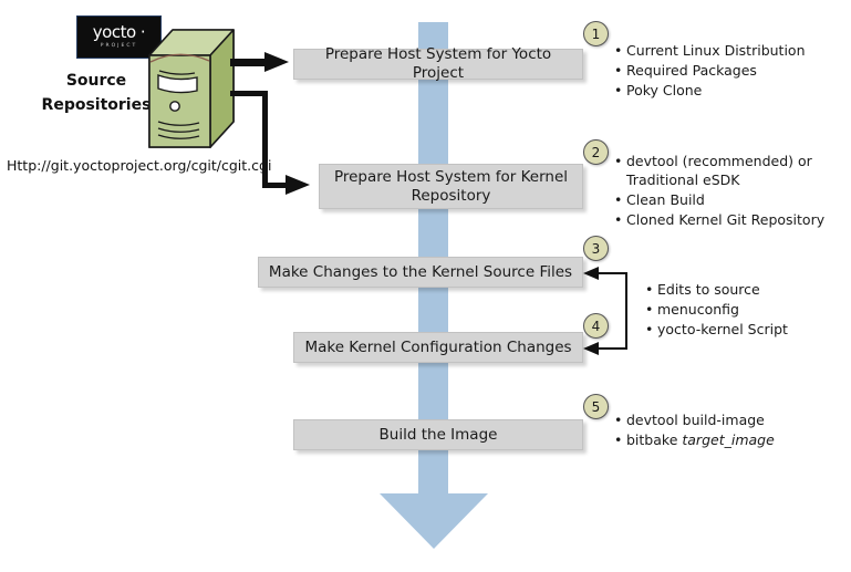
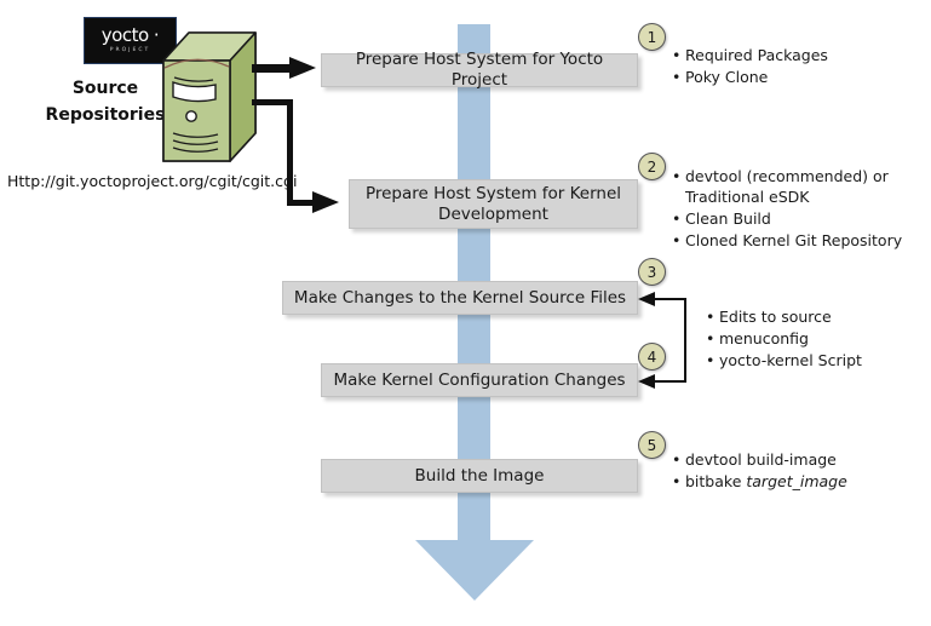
  yocto
  Source
  Repositories
  Http://git.yoctoproject.org/cgit/cgit.ci
  Prepare Host System for Yocto Project
- Prepare Host System for Kernel Repository
+ Prepare Host System for Kernel Development
  Make Changes to the Kernel Source Files
  Make Kernel Configuration Changes
  Build the Image
  1
  2
  3
  4
  5
- Current Linux Distribution
  Required Packages
  Poky Clone
  devtool (recommended) or Traditional eSDK
  Clean Build
  Cloned Kernel Git Repository
  Edits to source
  menuconfig
  yocto-kernel Script
  devtool build-image
  bitbake target_image
